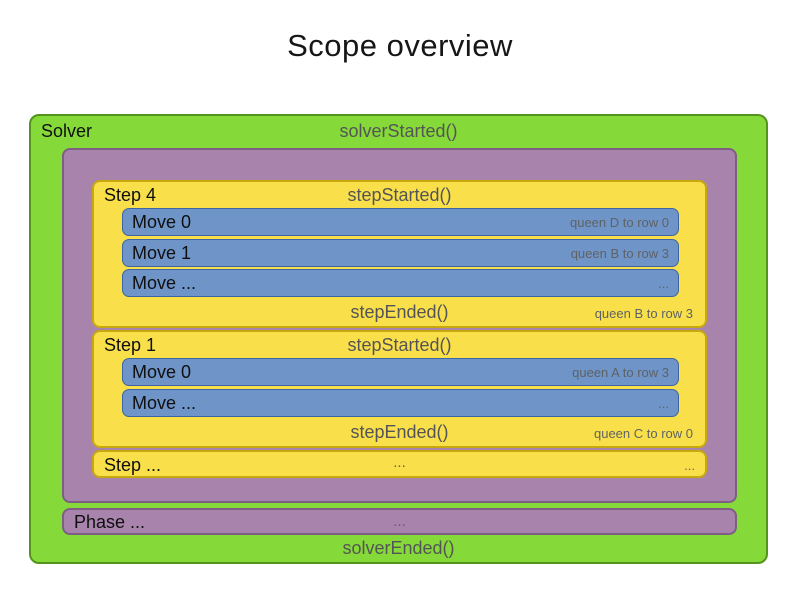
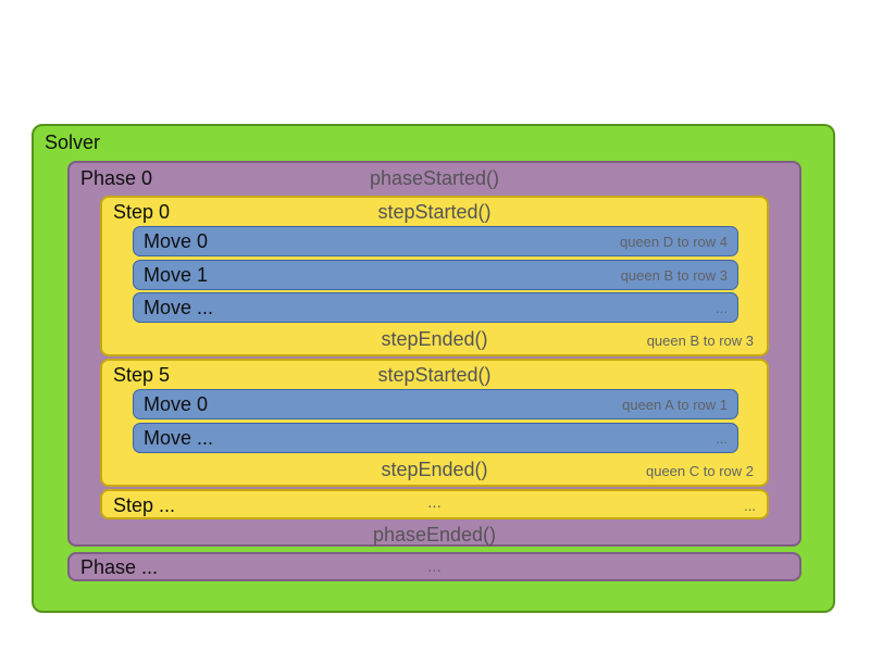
- Scope overview
- solverStarted()
  Solver
+ phaseStarted()
+ Phase 0
  stepStarted()
- Step 4
+ Step 0
  Move 0
- queen D to row 0
+ queen D to row 4
  Move 1
  queen B to row 3
  Move ...
  ...
  stepEnded()
  queen B to row 3
  stepStarted()
- Step 1
+ Step 5
  Move 0
- queen A to row 3
+ queen A to row 1
  Move ...
  ...
  stepEnded()
- queen C to row 0
+ queen C to row 2
  Step ...
  ...
  ...
+ phaseEnded()
  Phase ...
  ...
- solverEnded()
